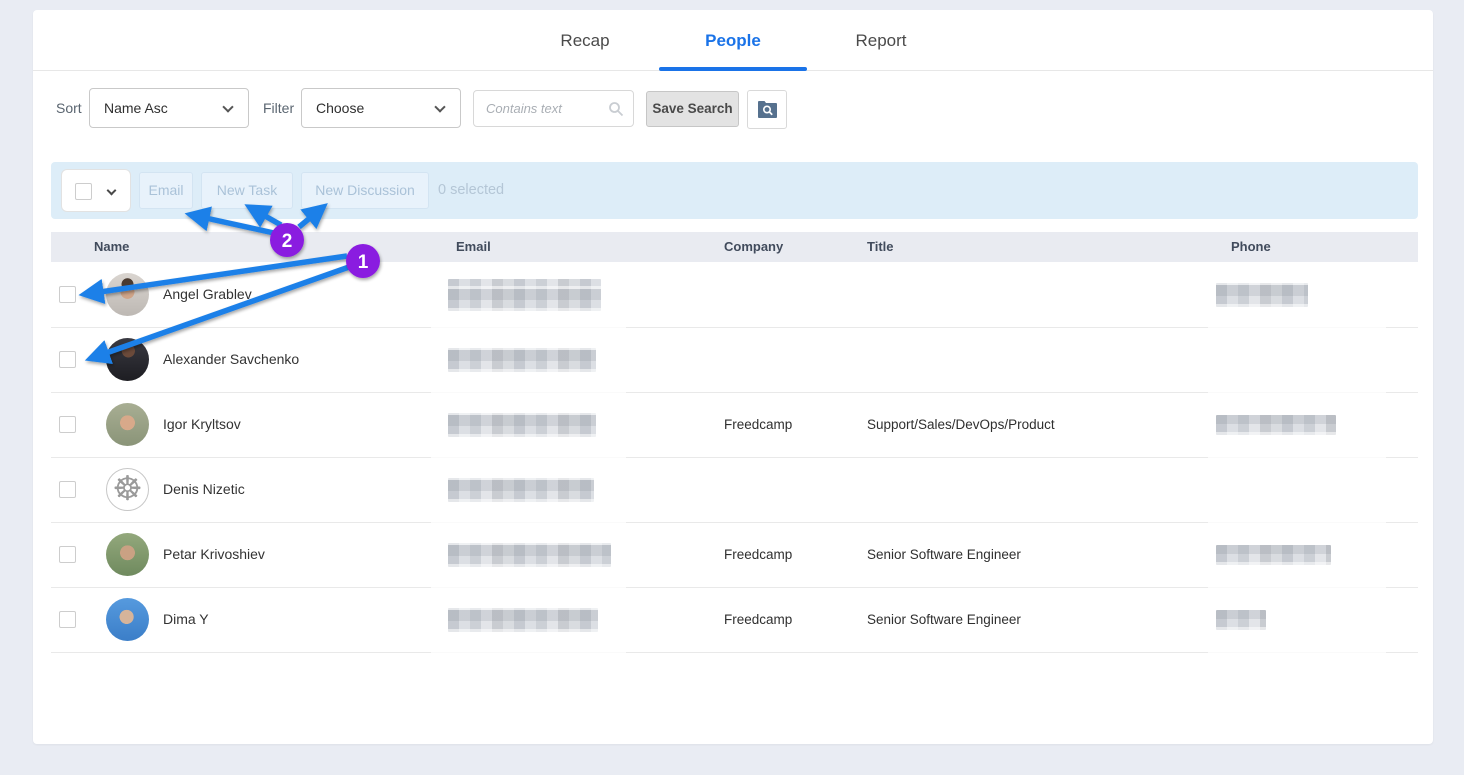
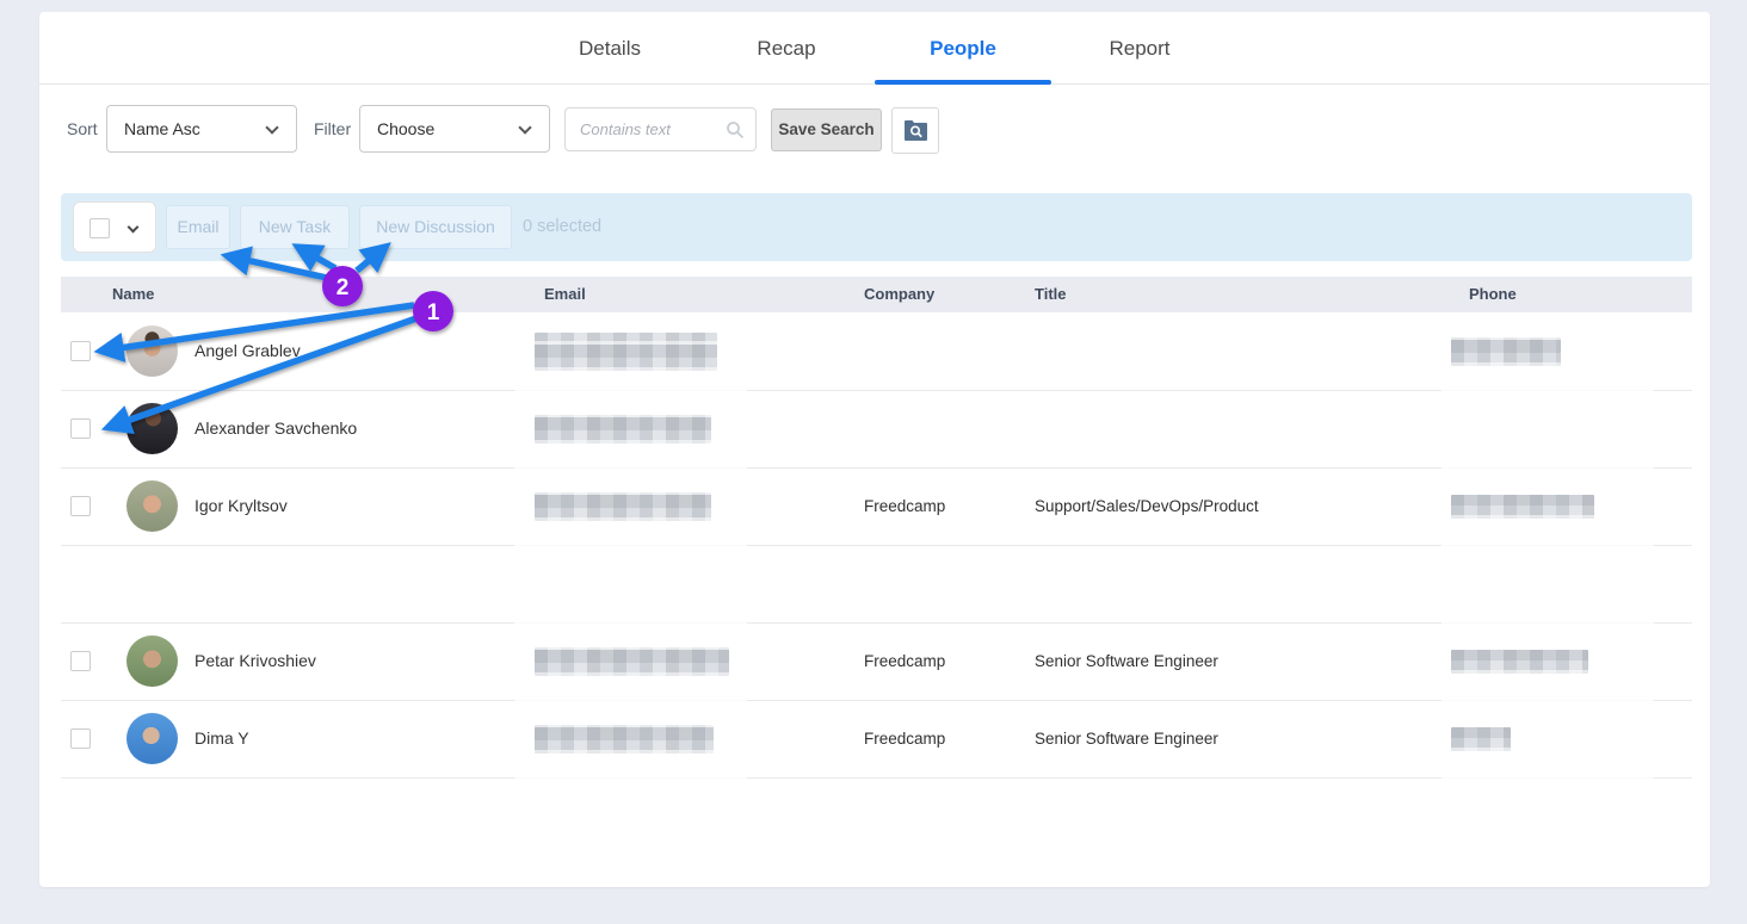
+ Details
  Recap
  People
  Report
  Sort
  Name Asc
  Filter
  Choose
  Contains text
  Save Search
  Email
  New Task
  New Discussion
  0 selected
  Name
  Email
  Company
  Title
  Phone
  Angel Grablev
  Alexander Savchenko
  Igor Kryltsov
  Freedcamp
  Support/Sales/DevOps/Product
- ☸
- Denis Nizetic
  Petar Krivoshiev
  Freedcamp
  Senior Software Engineer
  Dima Y
  Freedcamp
  Senior Software Engineer
  2
  1
